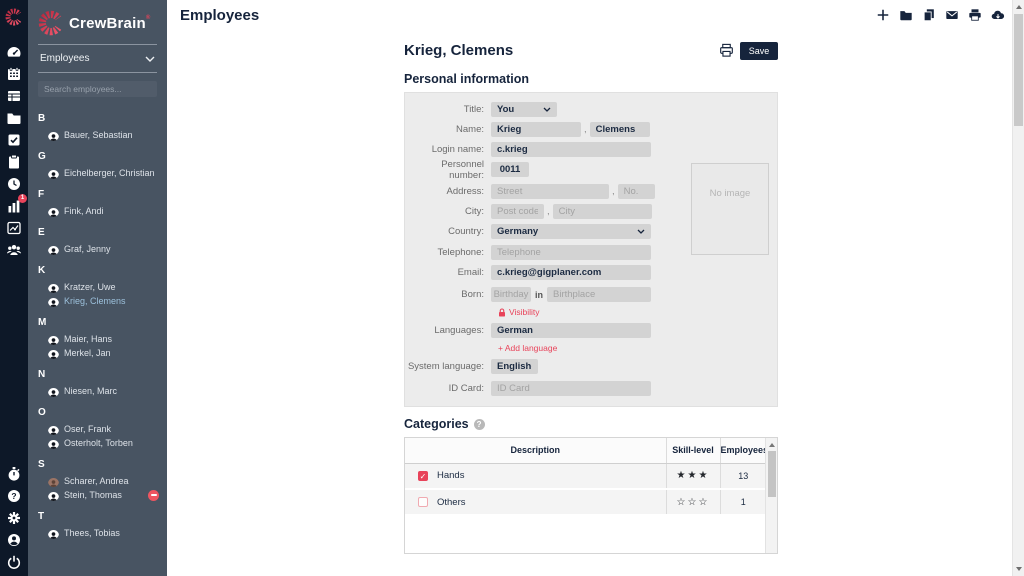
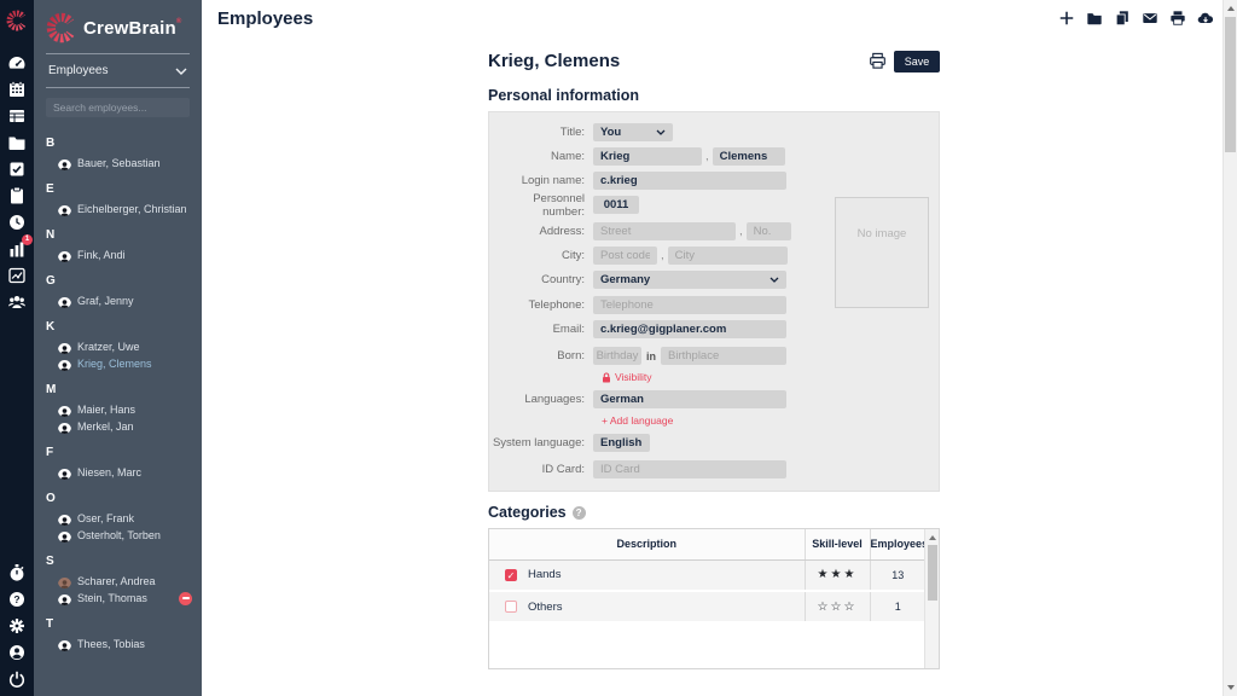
  ?
  CrewBrain
  Employees
  Search employees...
  B
  Bauer, Sebastian
- G
+ E
  Eichelberger, Christian
- F
+ N
  Fink, Andi
- E
+ G
  Graf, Jenny
  K
  Kratzer, Uwe
  Krieg, Clemens
  M
  Maier, Hans
  Merkel, Jan
- N
+ F
  Niesen, Marc
  O
  Oser, Frank
  Osterholt, Torben
  S
  Scharer, Andrea
  Stein, Thomas
  T
  Thees, Tobias
  Employees
  Krieg, Clemens
  Save
  Personal information
  Title:
  You
  Name:
  Krieg
  ,
  Clemens
  Login name:
  c.krieg
  Personnel number:
  0011
  Address:
  Street
  ,
  No.
  City:
  Post code
  ,
  City
  Country:
  Germany
  Telephone:
  Telephone
  Email:
  c.krieg@gigplaner.com
  Born:
  Birthday
  in
  Birthplace
  Visibility
  Languages:
  German
  + Add language
  System language:
  English
  ID Card:
  ID Card
  No image
  Categories
  ?
  Description	Skill-level	Employee
  ✓ Hands	★★★	13
  Others	☆☆☆	1
